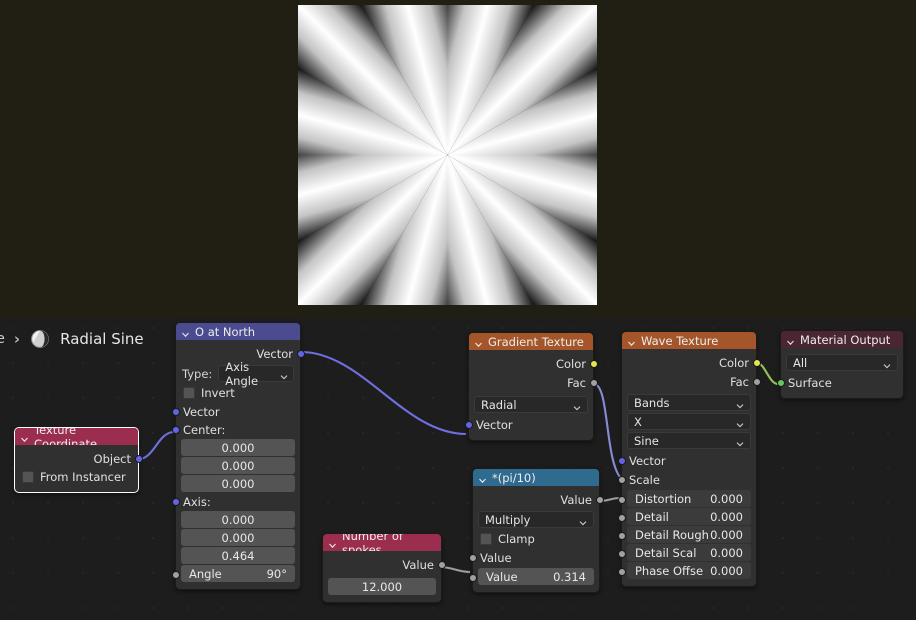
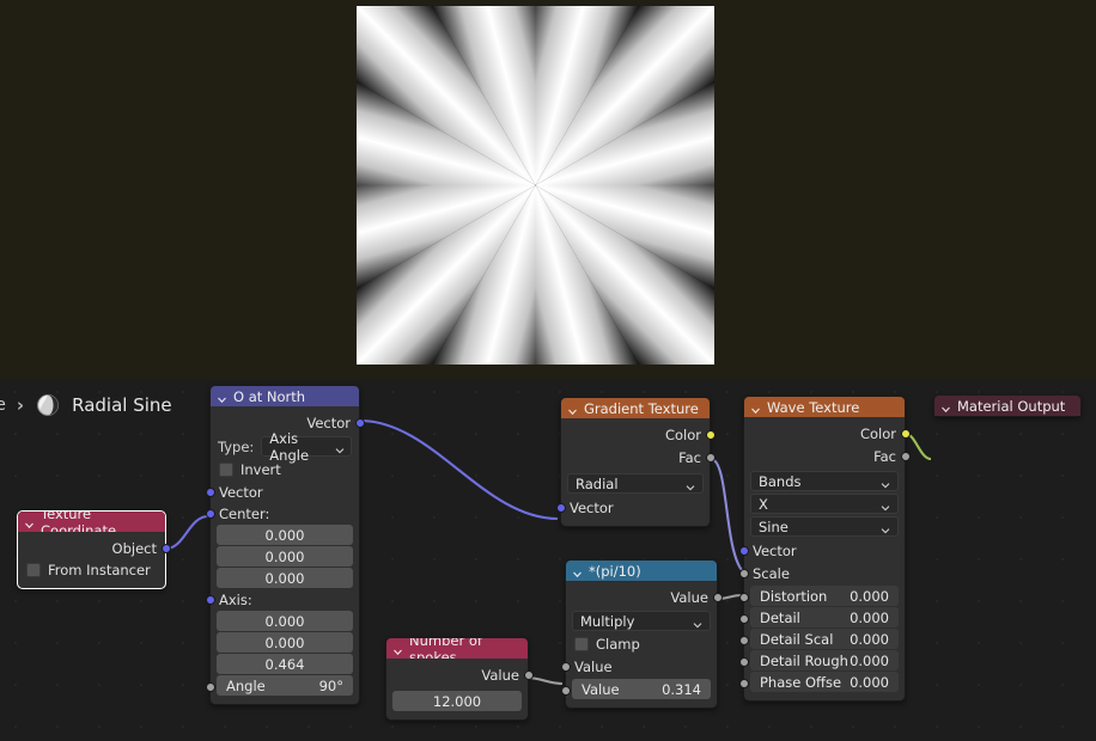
  e
  ›
  Radial Sine
  Texture Coordinate
  Object
  From Instancer
  O at North
  Vector
  Type:
  Axis Angle
  Invert
  Vector
  Center:
  0.000
  0.000
  0.000
  Axis:
  0.000
  0.000
  0.464
  Angle
  90°
  Number of spokes
  Value
  12.000
  *(pi/10)
  Value
  Multiply
  Clamp
  Value
  Value
  0.314
  Gradient Texture
  Color
  Fac
  Radial
  Vector
  Wave Texture
  Color
  Fac
  Bands
  X
  Sine
  Vector
  Scale
  Distortion
  0.000
  Detail
  0.000
- Detail Rough
+ Detail Scal
  0.000
- Detail Scal
+ Detail Rough
  0.000
  Phase Offse
  0.000
  Material Output
- All
- Surface
